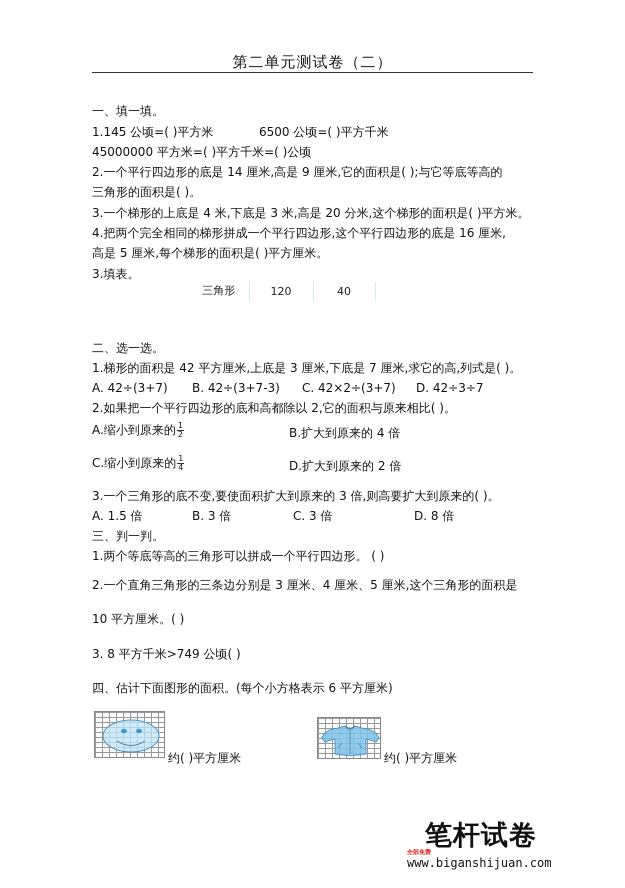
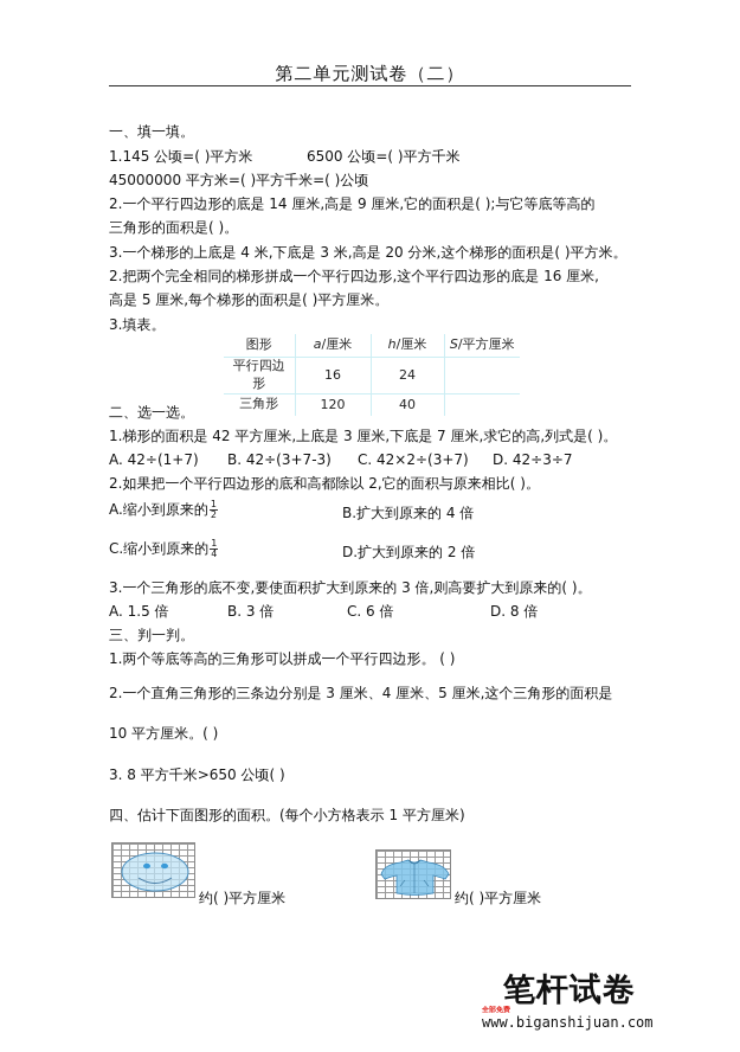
  第二单元测试卷（二）
  一、填一填。
  1.145 公顷=( )平方米
  6500 公顷=( )平方千米
  45000000 平方米=( )平方千米=( )公顷
  2.一个平行四边形的底是 14 厘米,高是 9 厘米,它的面积是( );与它等底等高的
  三角形的面积是( )。
  3.一个梯形的上底是 4 米,下底是 3 米,高是 20 分米,这个梯形的面积是( )平方米。
- 4.把两个完全相同的梯形拼成一个平行四边形,这个平行四边形的底是 16 厘米,
+ 2.把两个完全相同的梯形拼成一个平行四边形,这个平行四边形的底是 16 厘米,
  高是 5 厘米,每个梯形的面积是( )平方厘米。
  3.填表。
+ 图形	a/厘米	h/厘米	S/平方厘米
+ 平行四边形	16	24
  三角形	120	40
  二、选一选。
  1.梯形的面积是 42 平方厘米,上底是 3 厘米,下底是 7 厘米,求它的高,列式是( )。
- A. 42÷(3+7)
+ A. 42÷(1+7)
  B. 42÷(3+7-3)
  C. 42×2÷(3+7)
  D. 42÷3÷7
  2.如果把一个平行四边形的底和高都除以 2,它的面积与原来相比( )。
  A.缩小到原来的
  1
  2
  B.扩大到原来的 4 倍
  C.缩小到原来的
  1
  4
  D.扩大到原来的 2 倍
  3.一个三角形的底不变,要使面积扩大到原来的 3 倍,则高要扩大到原来的( )。
  A. 1.5 倍
  B. 3 倍
- C. 3 倍
+ C. 6 倍
  D. 8 倍
  三、判一判。
  1.两个等底等高的三角形可以拼成一个平行四边形。 ( )
  2.一个直角三角形的三条边分别是 3 厘米、4 厘米、5 厘米,这个三角形的面积是
  10 平方厘米。( )
- 3. 8 平方千米>749 公顷( )
+ 3. 8 平方千米>650 公顷( )
- 四、估计下面图形的面积。(每个小方格表示 6 平方厘米)
+ 四、估计下面图形的面积。(每个小方格表示 1 平方厘米)
  约( )平方厘米
  约( )平方厘米
  笔杆试卷
  www.biganshijuan.com
